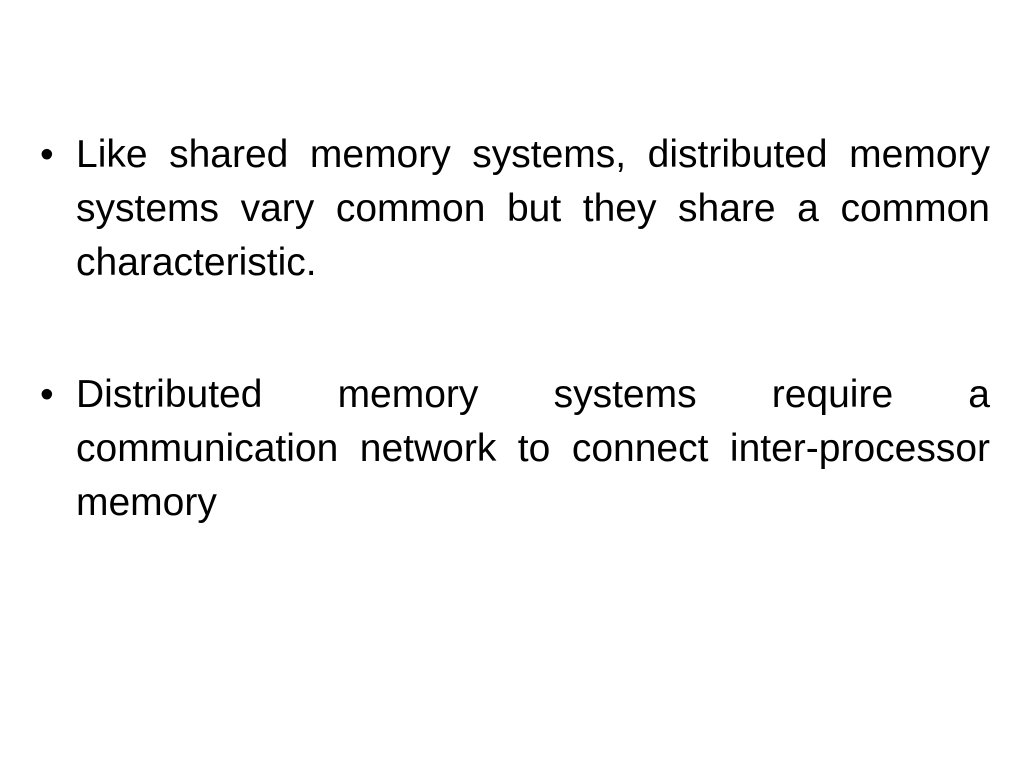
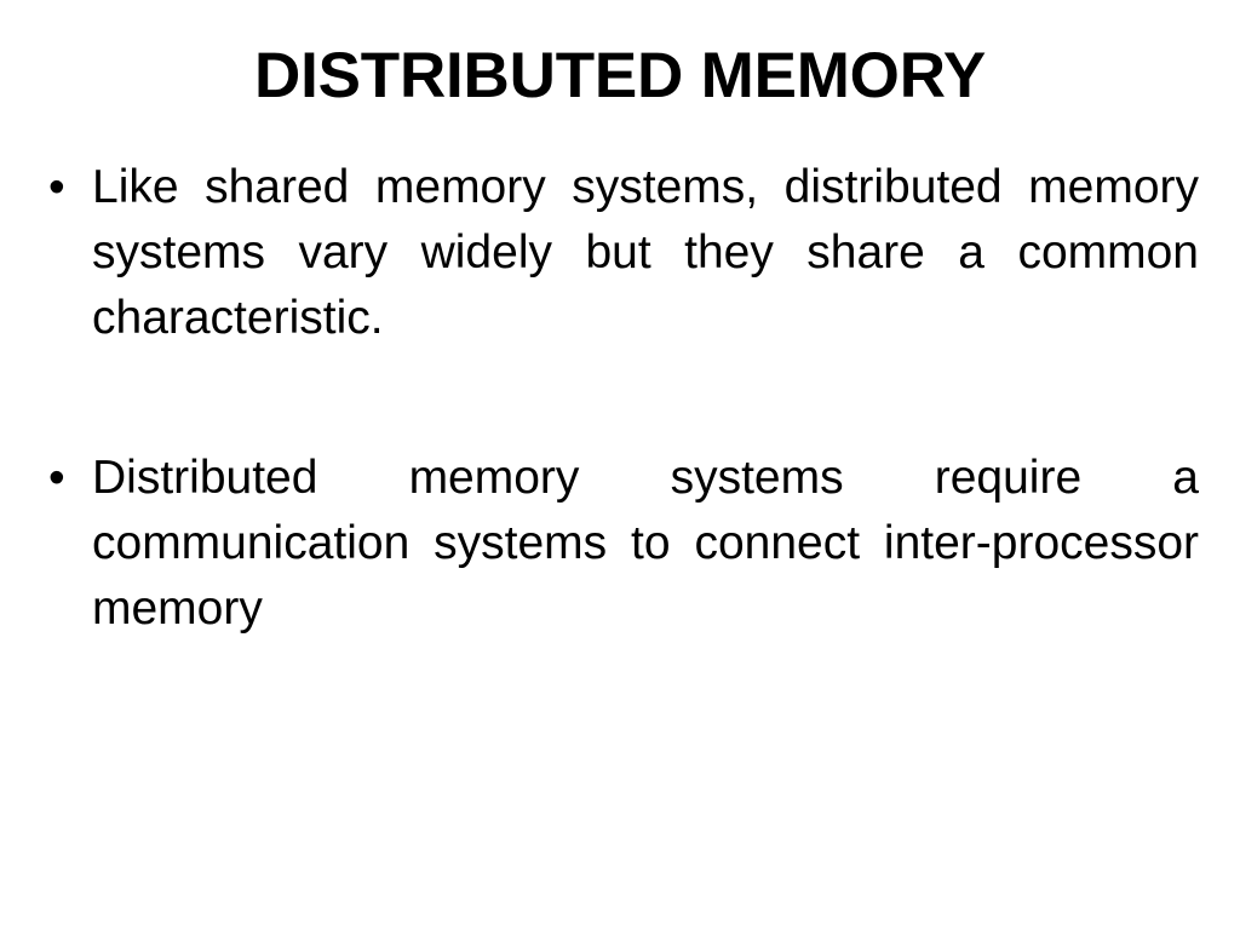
+ DISTRIBUTED MEMORY
  •
- Like shared memory systems, distributed memory systems vary common but they share a common characteristic.
+ Like shared memory systems, distributed memory systems vary widely but they share a common characteristic.
  •
- Distributed memory systems require a communication network to connect inter-processor memory
+ Distributed memory systems require a communication systems to connect inter-processor memory
